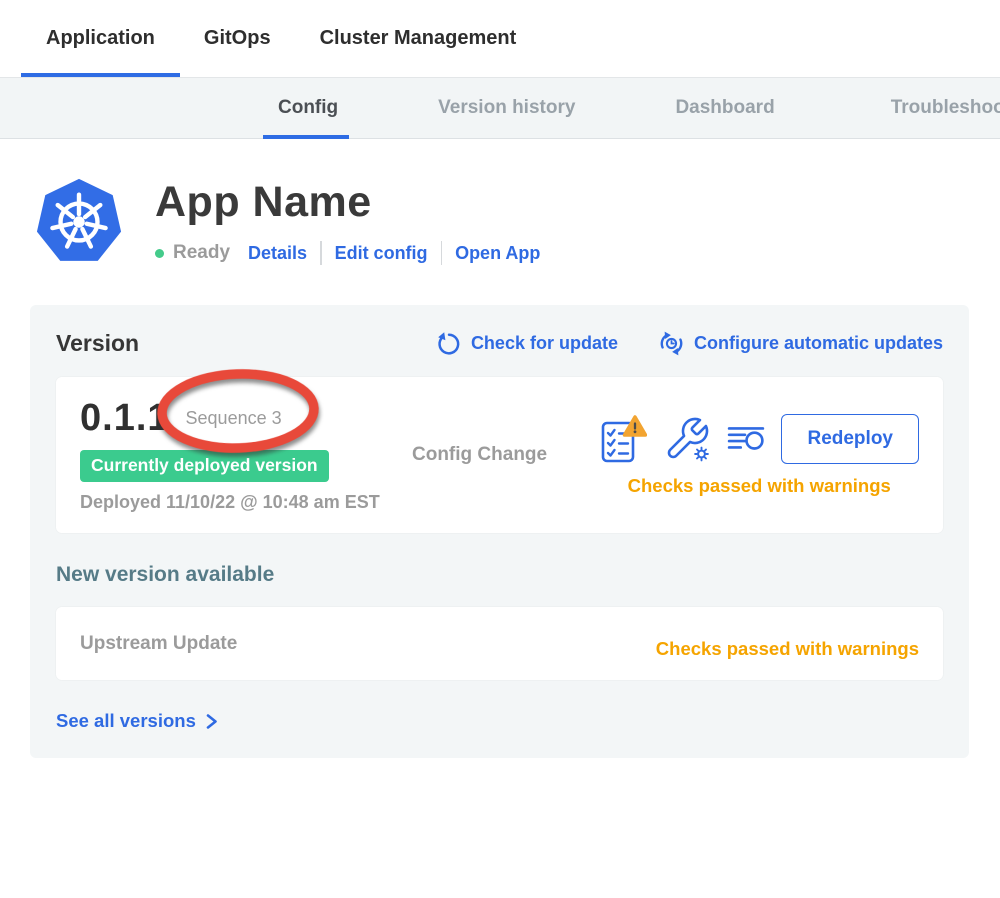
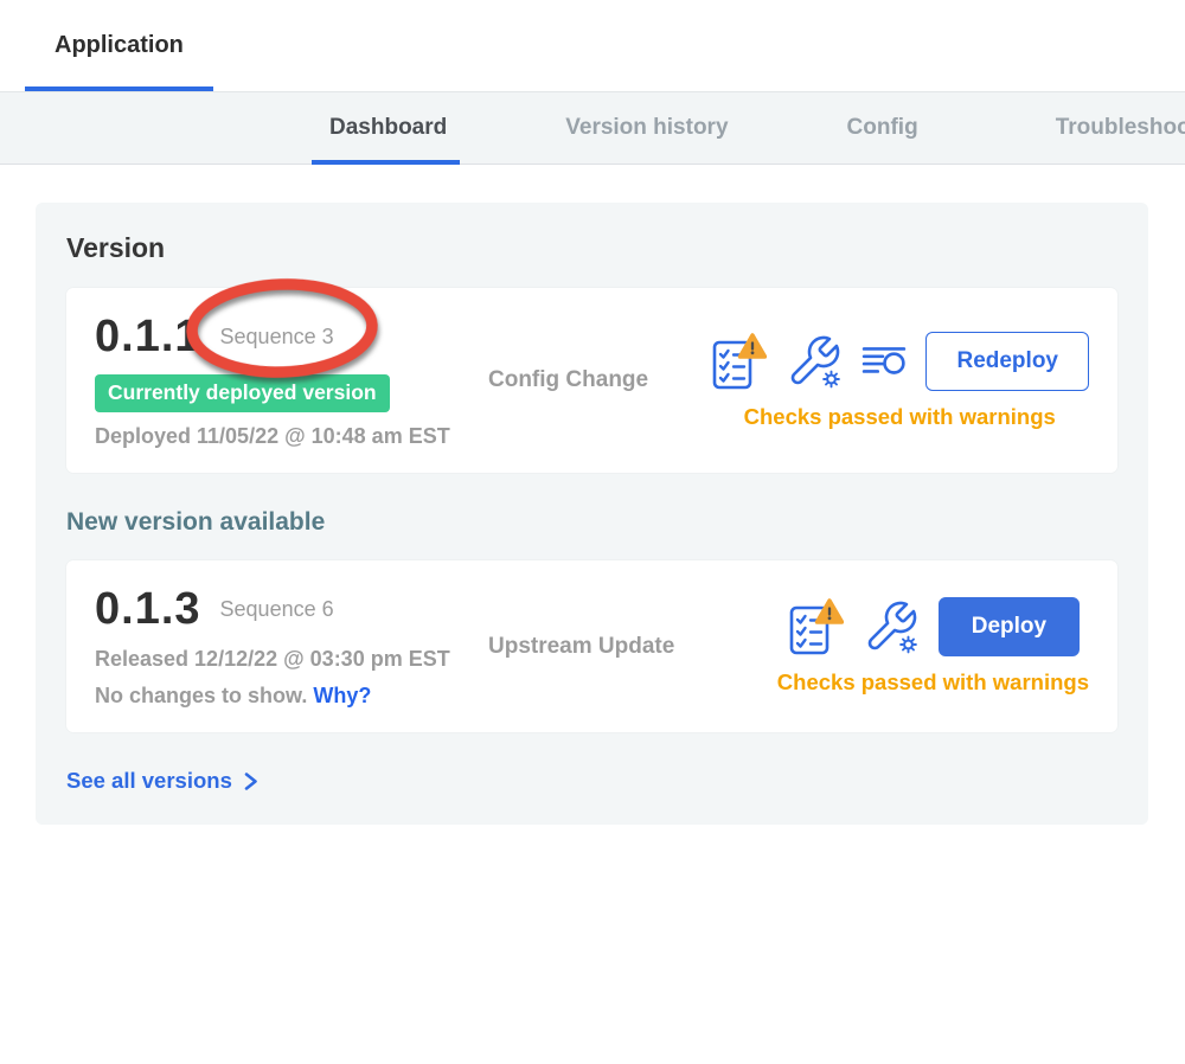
  Application
- GitOps
- Cluster Management
- Config
+ Dashboard
  Version history
- Dashboard
+ Config
  Troubleshoo
- App Name
- Ready
- Details
- Edit config
- Open App
  Version
- Check for update
- Configure automatic updates
  0.1.
  Sequence 3
  Currently deployed version
- Deployed 11/10/22 @ 10:48 am EST
+ Deployed 11/05/22 @ 10:48 am EST
  Config Change
  Redeploy
  Checks passed with warnings
  New version available
+ 0.1.3
+ Sequence 6
+ Released 12/12/22 @ 03:30 pm EST
+ No changes to show. Why?
  Upstream Update
+ Deploy
  Checks passed with warnings
  See all versions
